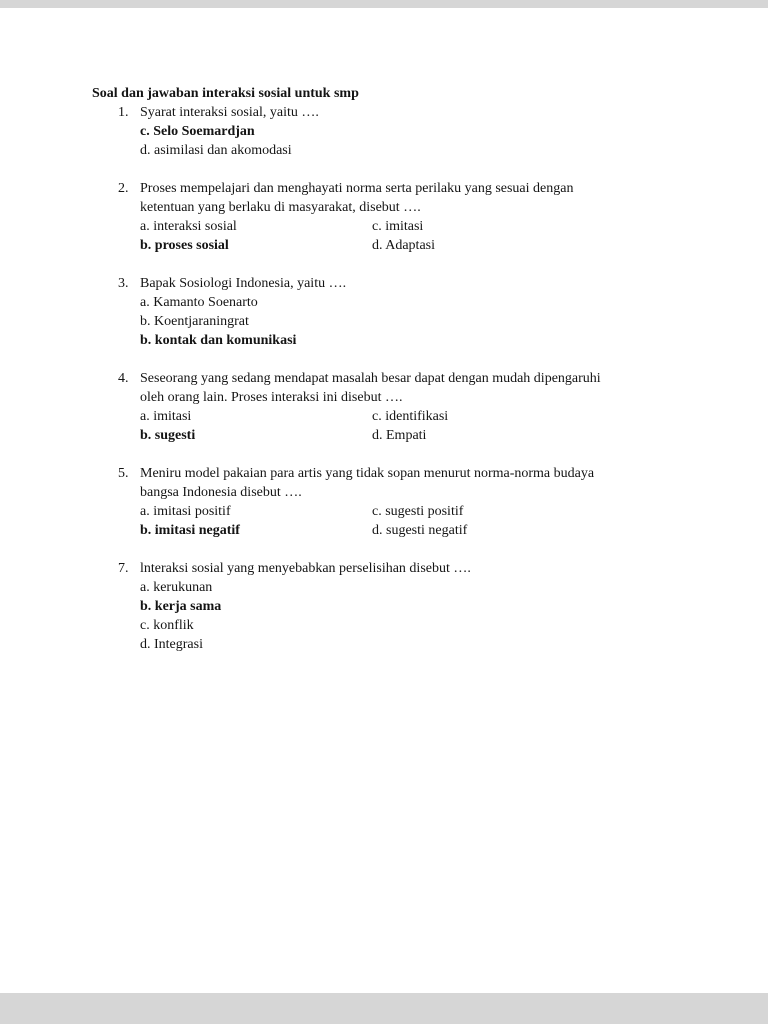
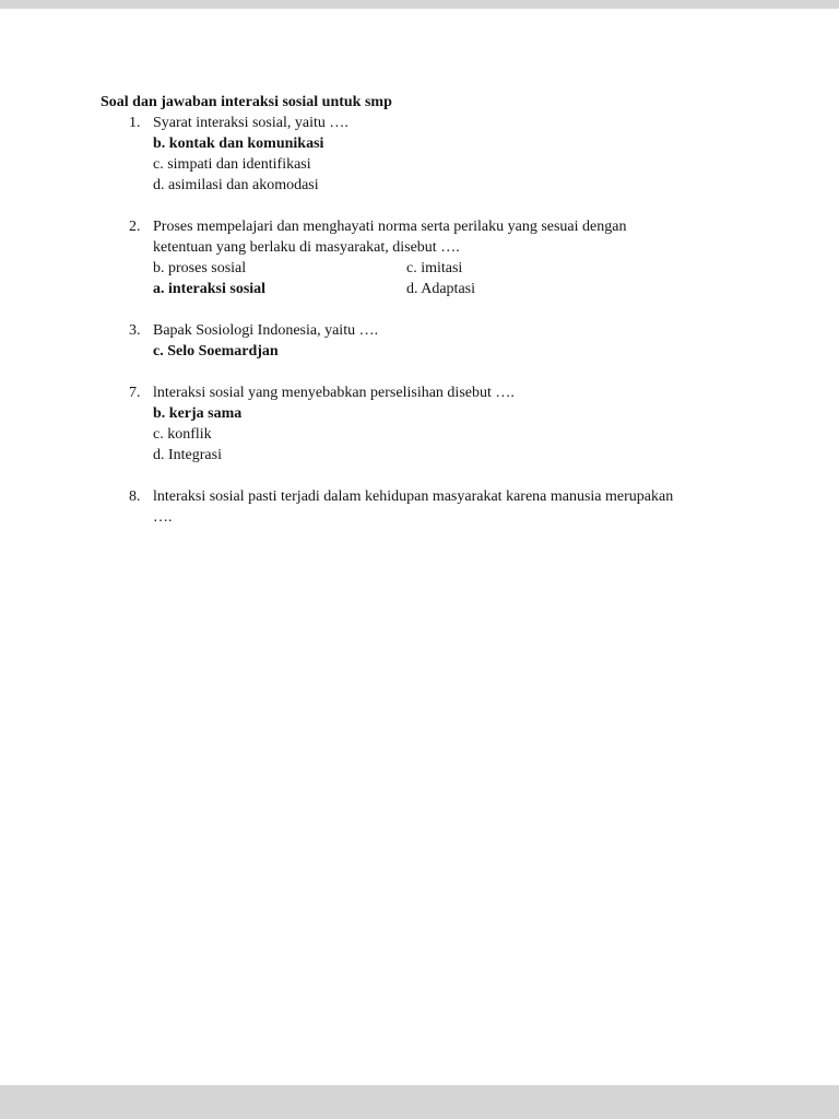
  Soal dan jawaban interaksi sosial untuk smp
  1.
  Syarat interaksi sosial, yaitu ….
- c. Selo Soemardjan
+ b. kontak dan komunikasi
+ c. simpati dan identifikasi
  d. asimilasi dan akomodasi
  2.
  Proses mempelajari dan menghayati norma serta perilaku yang sesuai dengan
  ketentuan yang berlaku di masyarakat, disebut ….
- a. interaksi sosial
+ b. proses sosial
  c. imitasi
- b. proses sosial
+ a. interaksi sosial
  d. Adaptasi
  3.
  Bapak Sosiologi Indonesia, yaitu ….
- a. Kamanto Soenarto
- b. Koentjaraningrat
- b. kontak dan komunikasi
+ c. Selo Soemardjan
- 4.
- Seseorang yang sedang mendapat masalah besar dapat dengan mudah dipengaruhi
- oleh orang lain. Proses interaksi ini disebut ….
- a. imitasi
- c. identifikasi
- b. sugesti
- d. Empati
- 5.
- Meniru model pakaian para artis yang tidak sopan menurut norma-norma budaya
- bangsa Indonesia disebut ….
- a. imitasi positif
- c. sugesti positif
- b. imitasi negatif
- d. sugesti negatif
  7.
  lnteraksi sosial yang menyebabkan perselisihan disebut ….
- a. kerukunan
  b. kerja sama
  c. konflik
  d. Integrasi
+ 8.
+ lnteraksi sosial pasti terjadi dalam kehidupan masyarakat karena manusia merupakan
+ ….
